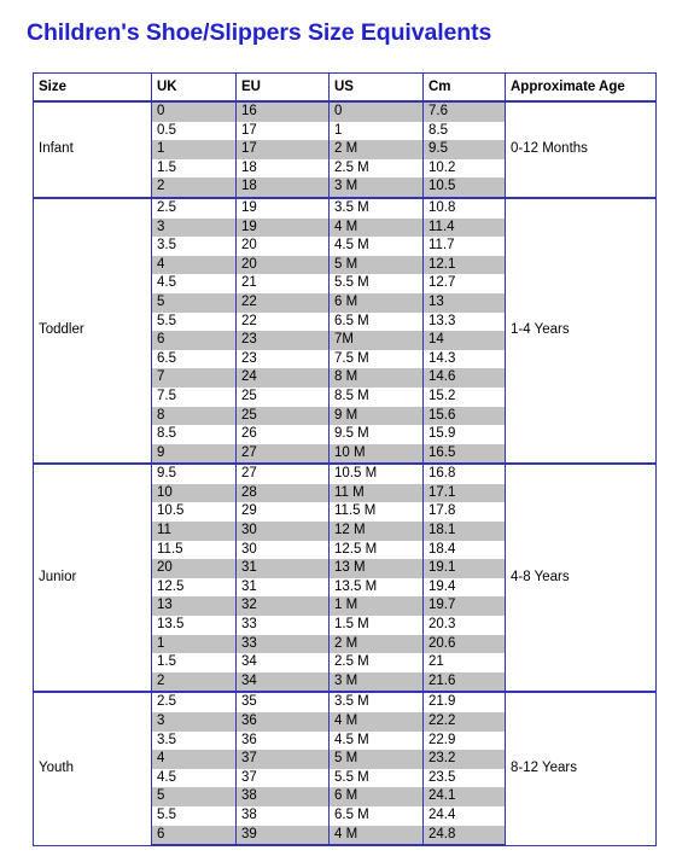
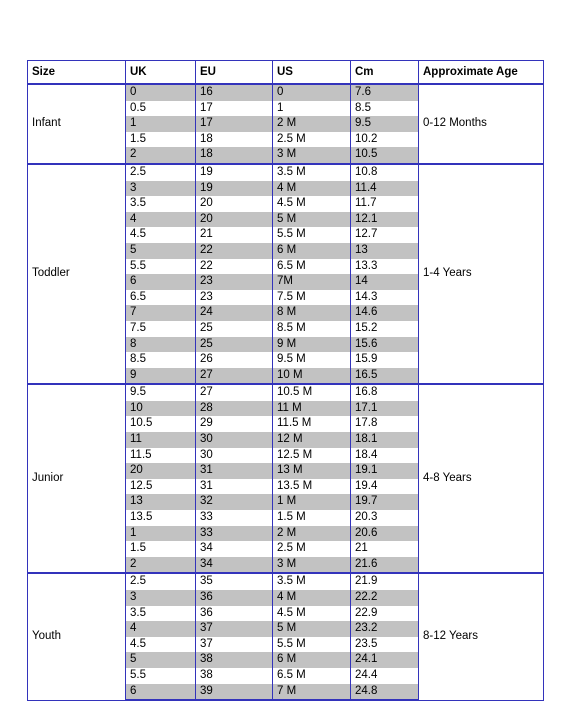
- Children's Shoe/Slippers Size Equivalents
  Size	UK	EU	US	Cm	Approximate Age
  Infant	0	16	0	7.6	0-12 Months
  0.5	17	1	8.5
  1	17	2 M	9.5
  1.5	18	2.5 M	10.2
  2	18	3 M	10.5
  Toddler	2.5	19	3.5 M	10.8	1-4 Years
  3	19	4 M	11.4
  3.5	20	4.5 M	11.7
  4	20	5 M	12.1
  4.5	21	5.5 M	12.7
  5	22	6 M	13
  5.5	22	6.5 M	13.3
  6	23	7M	14
  6.5	23	7.5 M	14.3
  7	24	8 M	14.6
  7.5	25	8.5 M	15.2
  8	25	9 M	15.6
  8.5	26	9.5 M	15.9
  9	27	10 M	16.5
  Junior	9.5	27	10.5 M	16.8	4-8 Years
  10	28	11 M	17.1
  10.5	29	11.5 M	17.8
  11	30	12 M	18.1
  11.5	30	12.5 M	18.4
  20	31	13 M	19.1
  12.5	31	13.5 M	19.4
  13	32	1 M	19.7
  13.5	33	1.5 M	20.3
  1	33	2 M	20.6
  1.5	34	2.5 M	21
  2	34	3 M	21.6
  Youth	2.5	35	3.5 M	21.9	8-12 Years
  3	36	4 M	22.2
  3.5	36	4.5 M	22.9
  4	37	5 M	23.2
  4.5	37	5.5 M	23.5
  5	38	6 M	24.1
  5.5	38	6.5 M	24.4
- 6	39	4 M	24.8
+ 6	39	7 M	24.8
